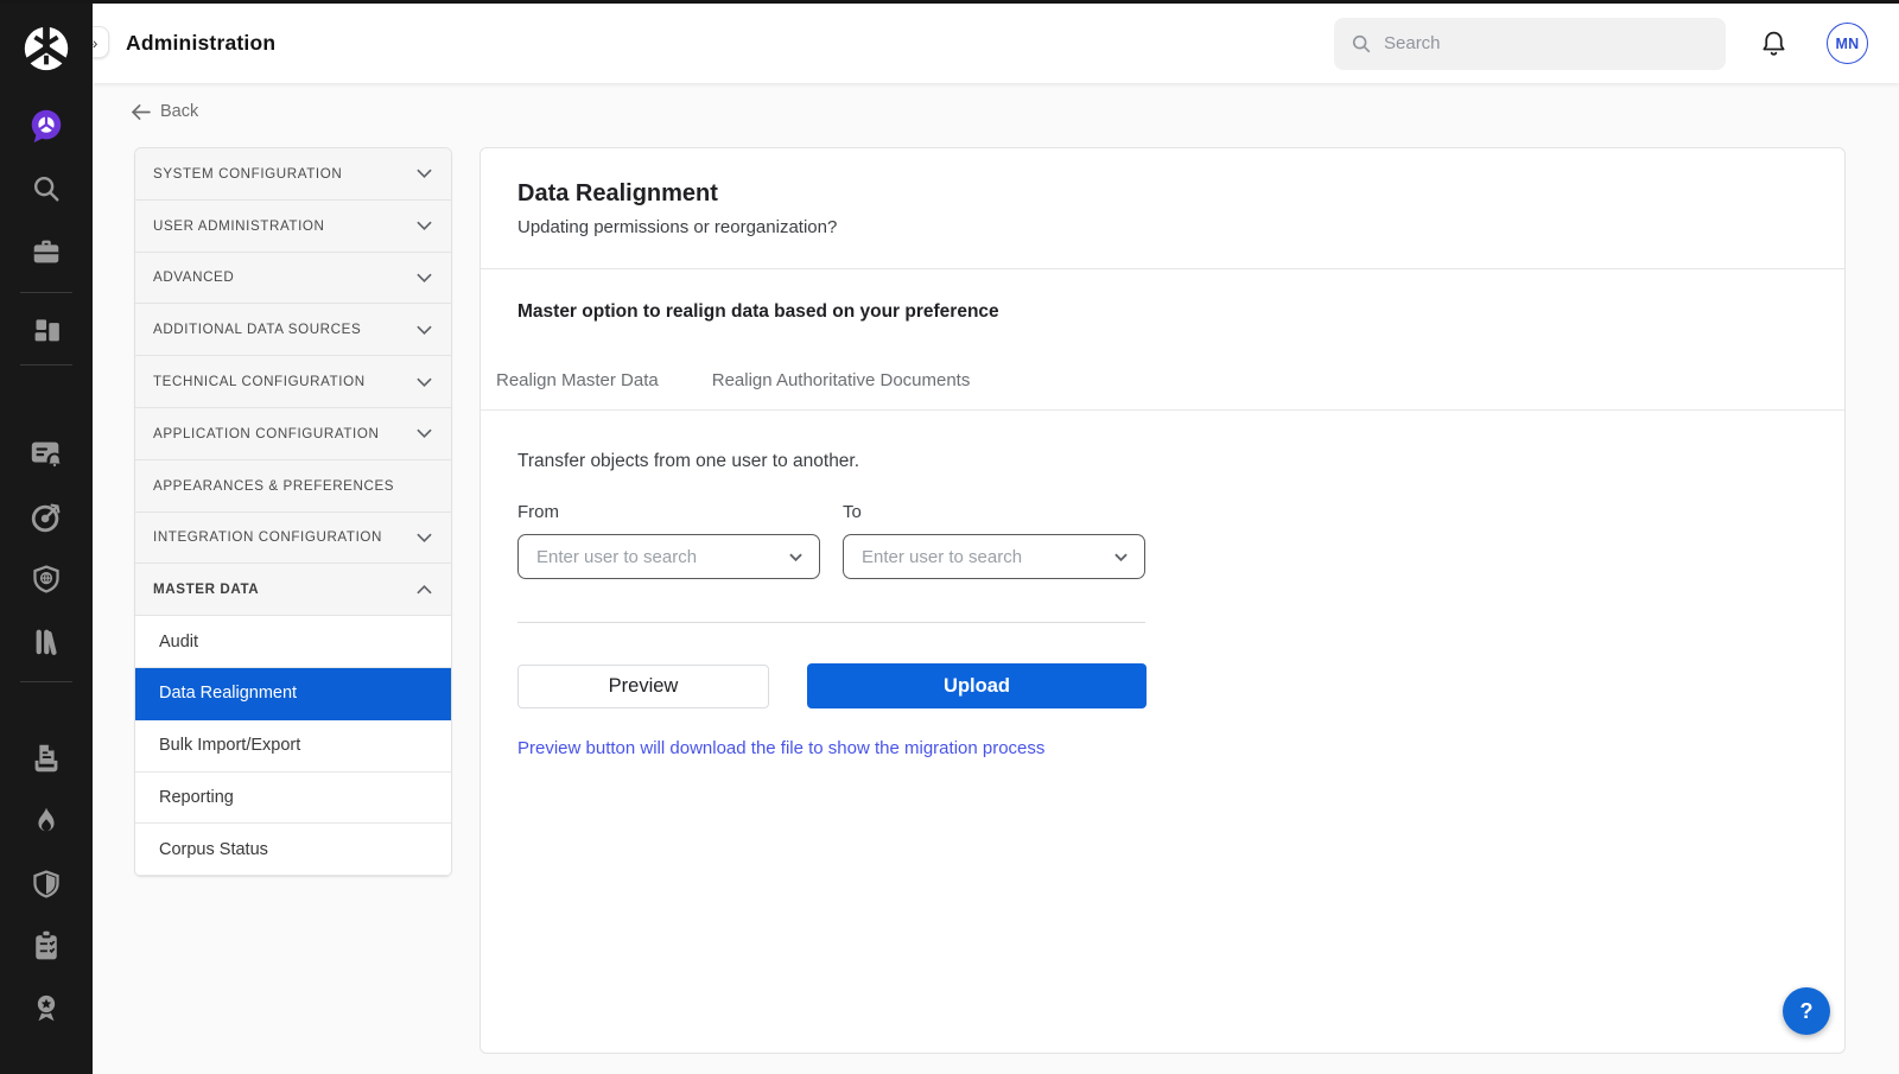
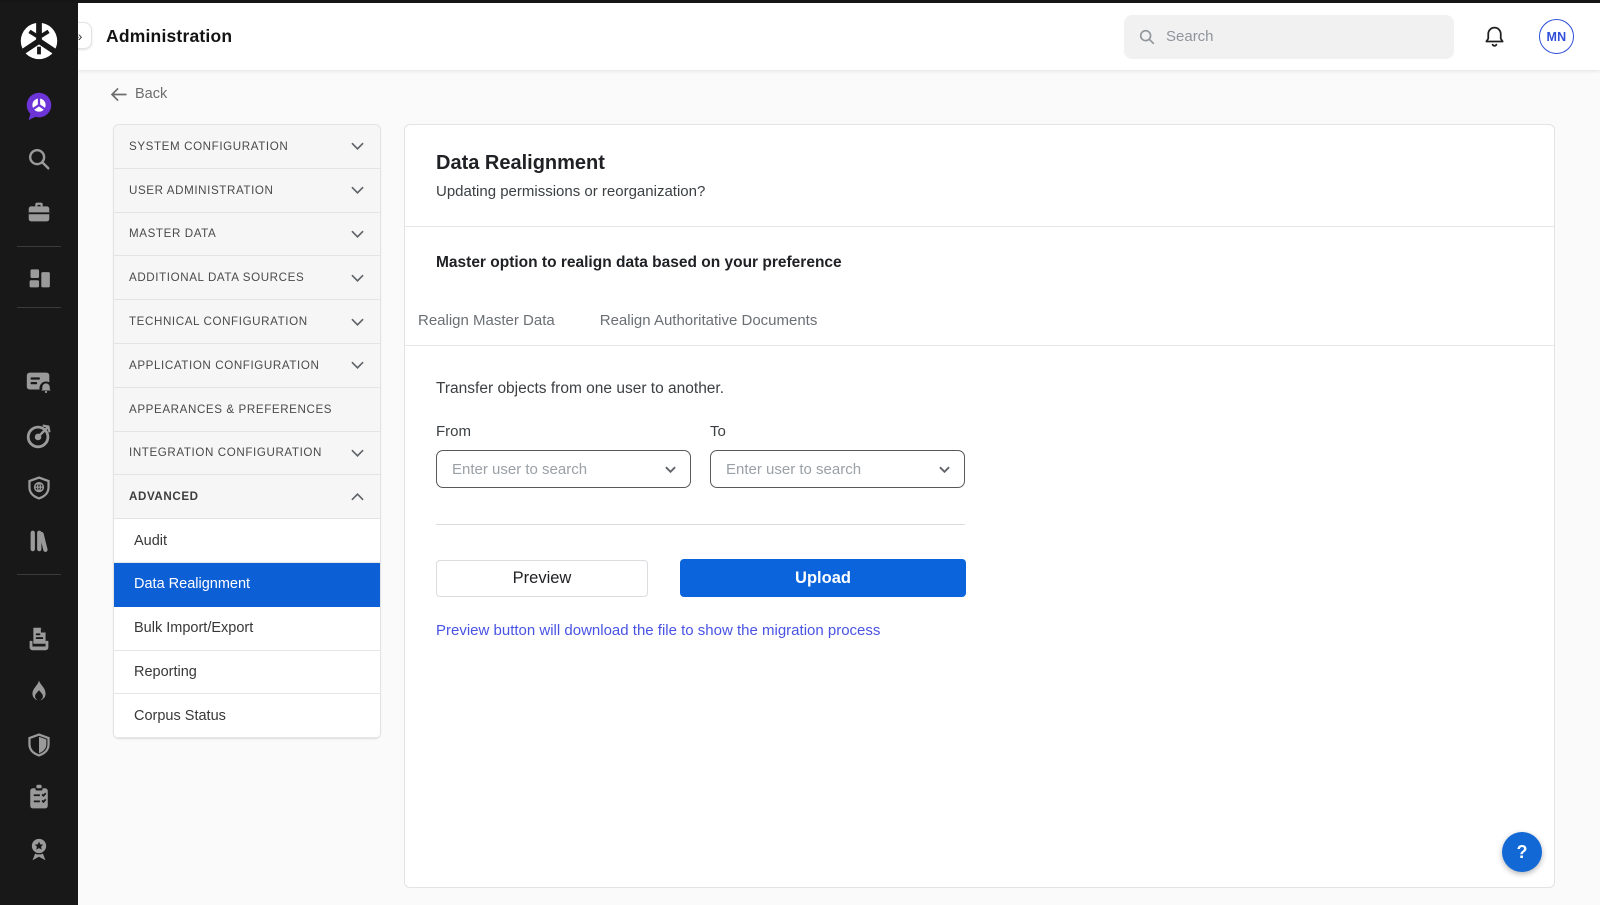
  »
  Administration
  Search
  MN
  Back
  SYSTEM CONFIGURATION
  USER ADMINISTRATION
- ADVANCED
+ MASTER DATA
  ADDITIONAL DATA SOURCES
  TECHNICAL CONFIGURATION
  APPLICATION CONFIGURATION
  APPEARANCES & PREFERENCES
  INTEGRATION CONFIGURATION
- MASTER DATA
+ ADVANCED
  Audit
  Data Realignment
  Bulk Import/Export
  Reporting
  Corpus Status
  Data Realignment
  Updating permissions or reorganization?
  Master option to realign data based on your preference
  Realign Master Data
  Realign Authoritative Documents
  Transfer objects from one user to another.
  From
  Enter user to search
  To
  Enter user to search
  Preview
  Upload
  Preview button will download the file to show the migration process
  ?
